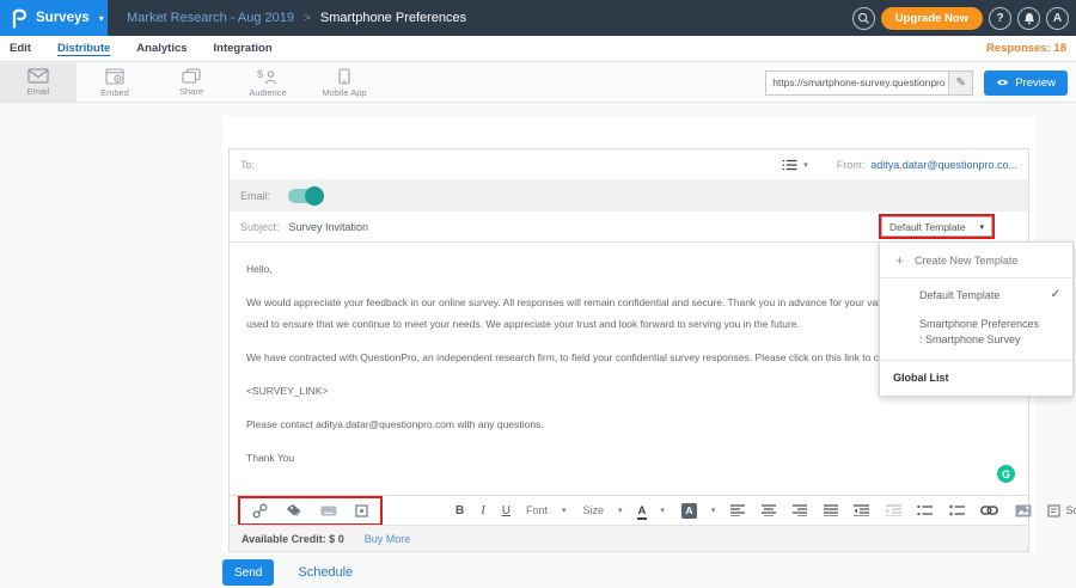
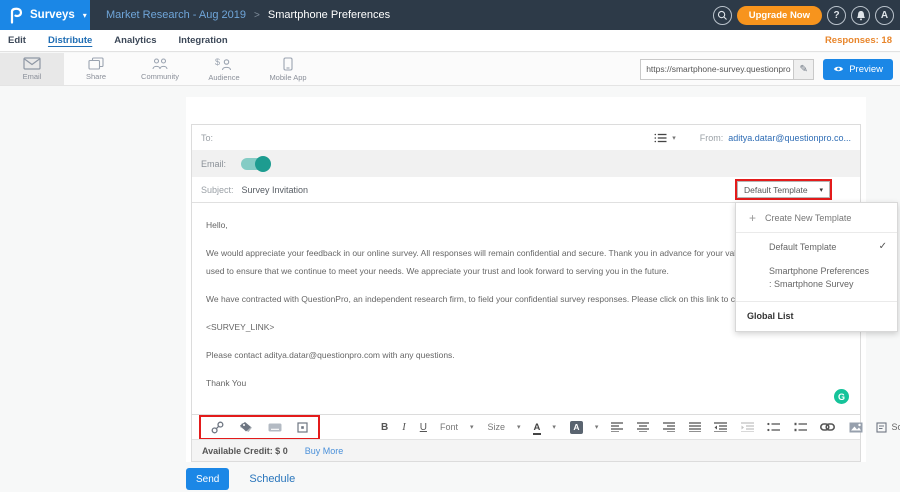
  Surveys
  ▾
  Market Research - Aug 2019
  >
  Smartphone Preferences
  Upgrade Now
  ?
  A
  Edit
  Distribute
  Analytics
  Integration
  Responses: 18
  Email
- Embed
  Share
+ Community
  $
  Audience
  Mobile App
  https://smartphone-survey.questionpro
  ✎
  Preview
  To:
  From:
  aditya.datar@questionpro.co...
  Email:
  Subject:
  Survey Invitation
  Default Template
  Hello,
  We would appreciate your feedback in our online survey. All responses will remain confidential and secure. Thank you in advance for your va
  used to ensure that we continue to meet your needs. We appreciate your trust and look forward to serving you in the future.
  We have contracted with QuestionPro, an independent research firm, to field your confidential survey responses. Please click on this link to c
  <SURVEY_LINK>
  Please contact aditya.datar@questionpro.com with any questions.
  Thank You
  B
  I
  U
  Font
  Size
  A
  A
  Available Credit: $ 0
  Buy More
  Send
  Schedule
  +
  Create New Template
  Default Template
  ✓
  Smartphone Preferences
  : Smartphone Survey
  Global List
  G
